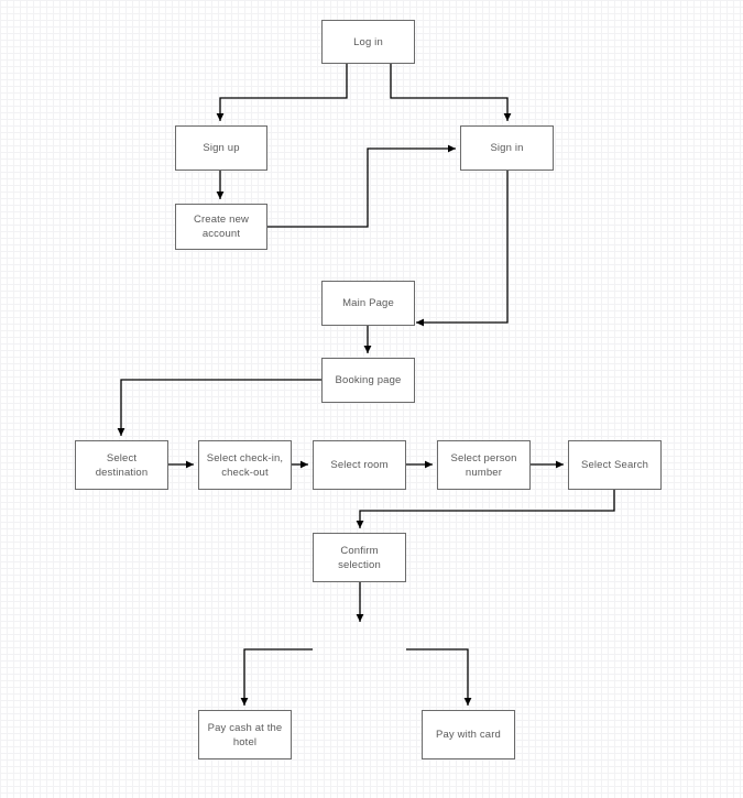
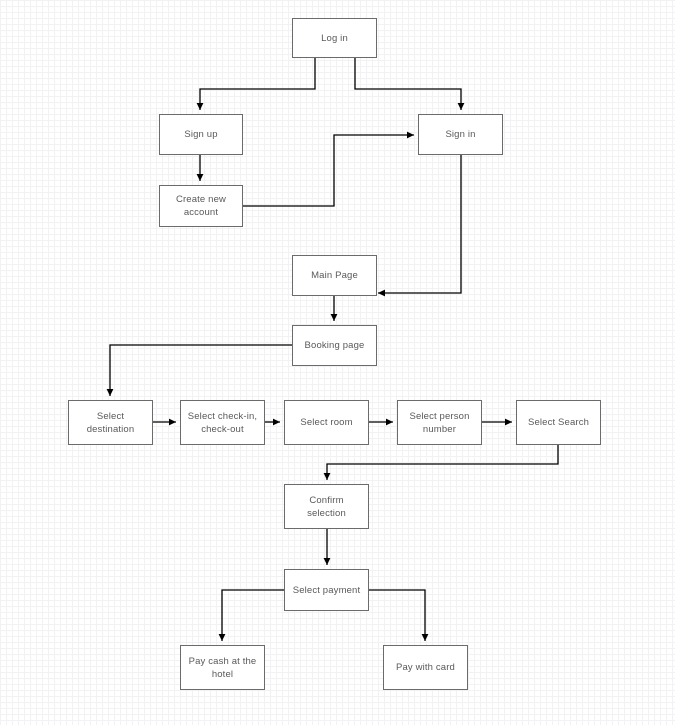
  Log in
  Sign up
  Sign in
  Create new account
  Main Page
  Booking page
  Select destination
  Select check-in,
  check-out
  Select room
  Select person
  number
  Select Search
  Confirm selection
+ Select payment
  Pay cash at the hotel
  Pay with card
